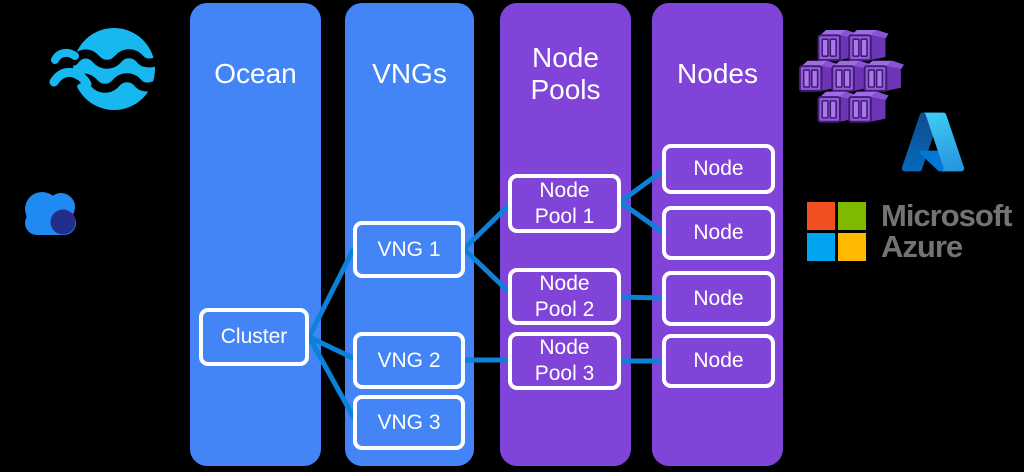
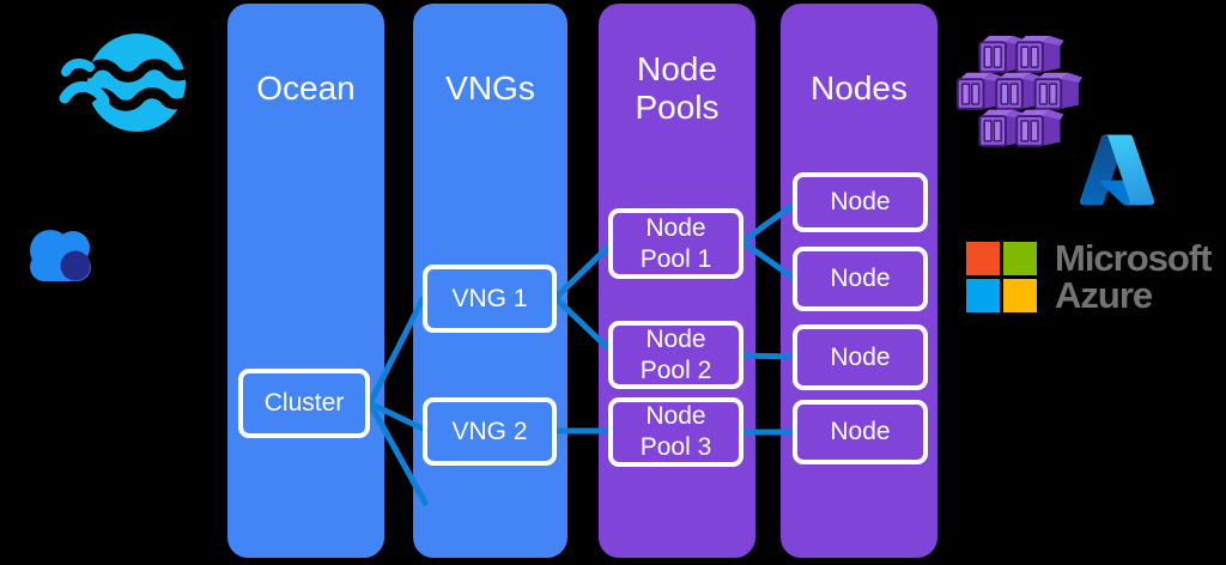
  Ocean
  VNGs
  Node
  Pools
  Nodes
  Cluster
  VNG 1
  VNG 2
- VNG 3
  Node
  Pool 1
  Node
  Pool 2
  Node
  Pool 3
  Node
  Node
  Node
  Node
  Microsoft
  Azure
